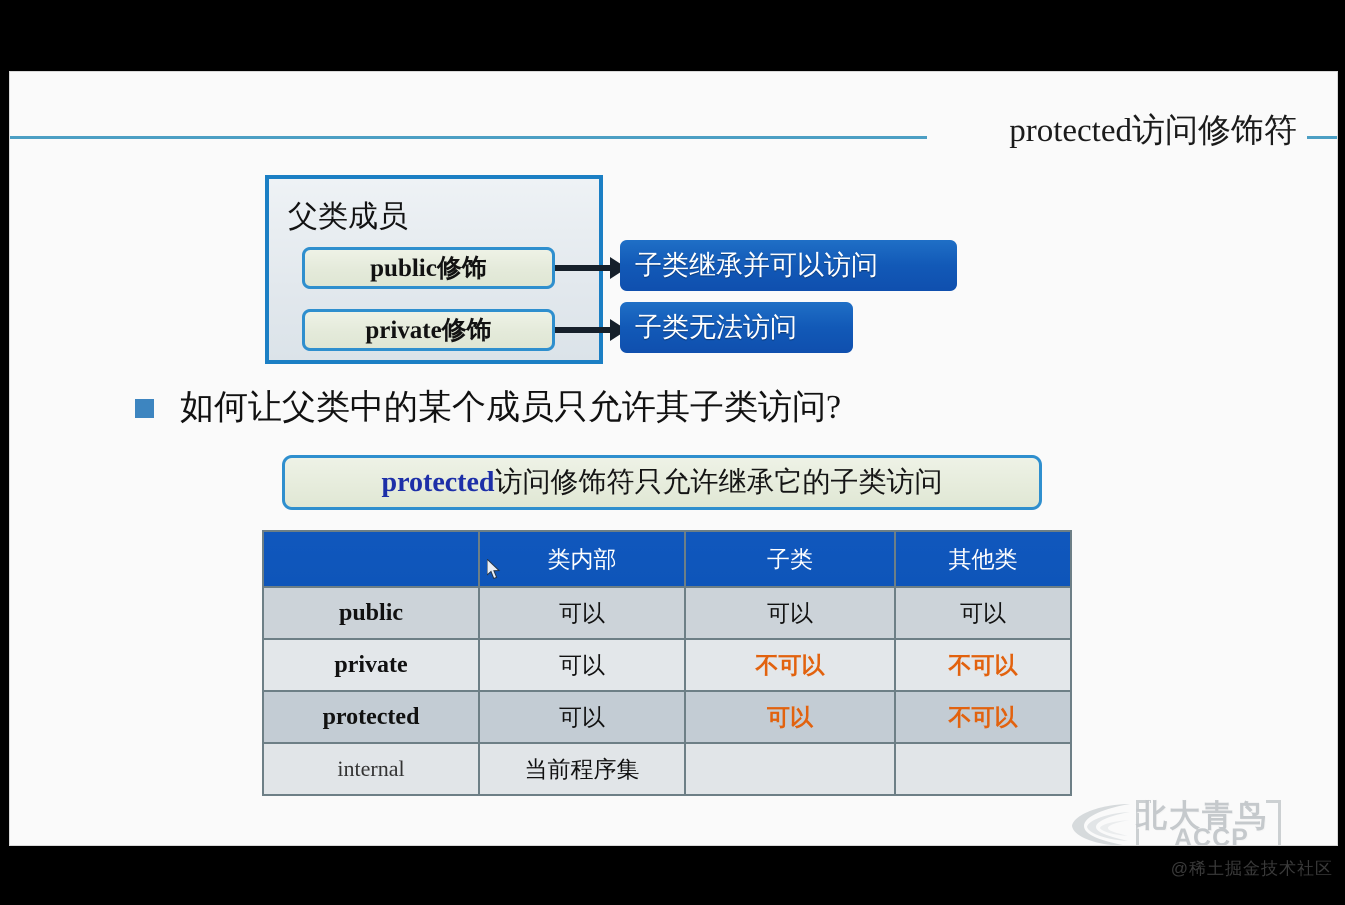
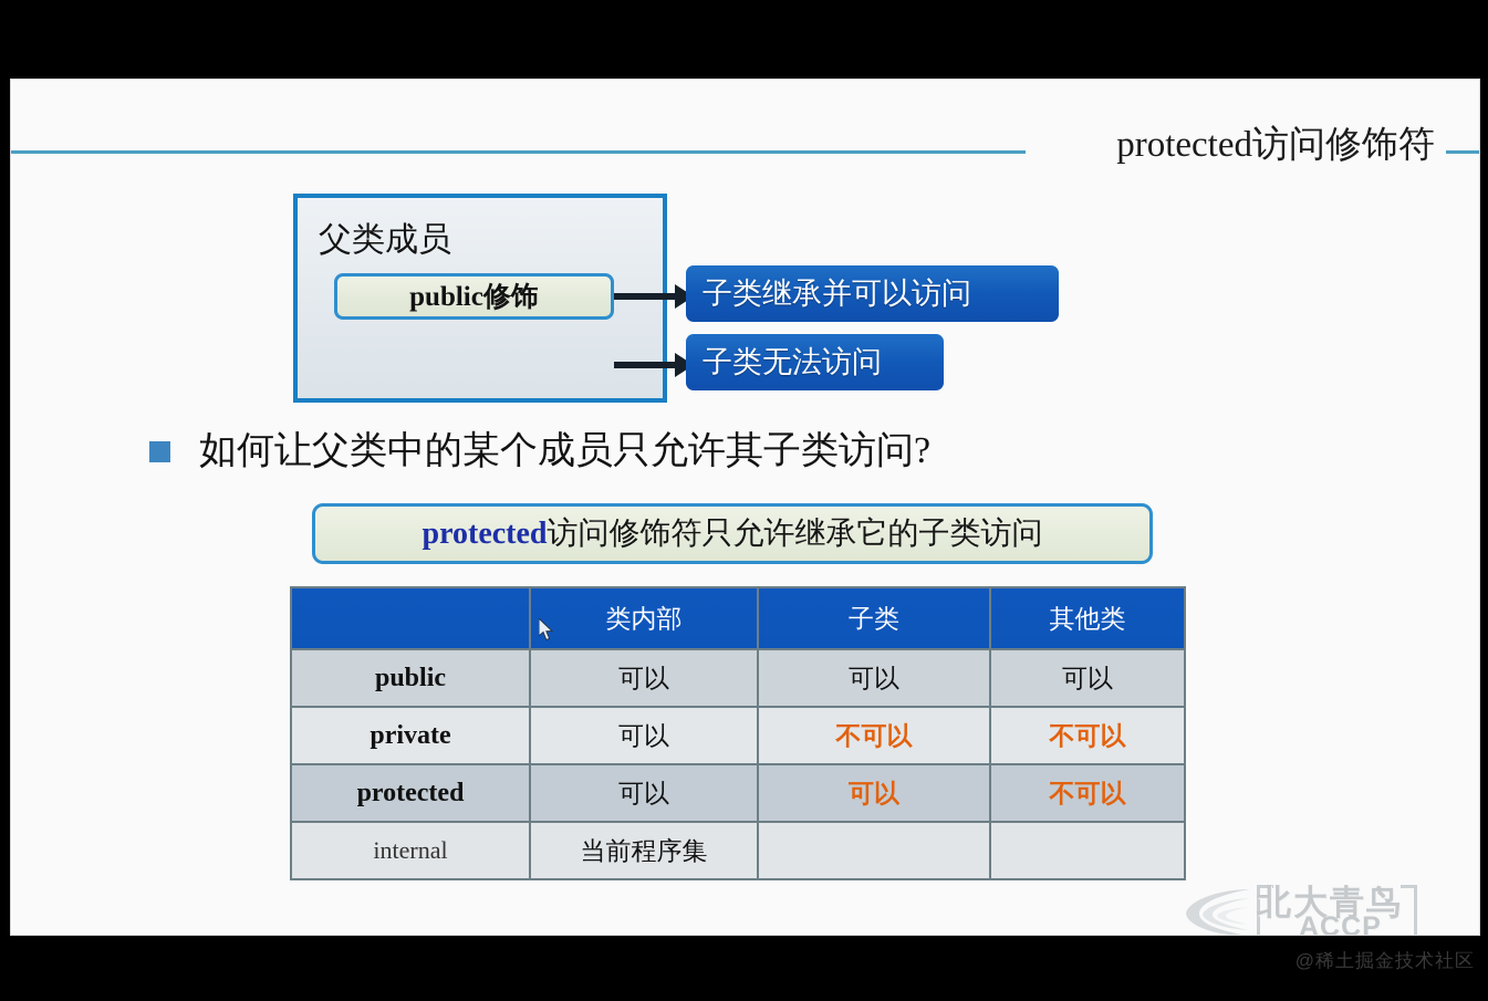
  protected访问修饰符
  父类成员
  public修饰
- private修饰
  子类继承并可以访问
  子类无法访问
  如何让父类中的某个成员只允许其子类访问?
  protected
  访问修饰符只允许继承它的子类访问
  	类内部	子类	其他类
  public	可以	可以	可以
  private	可以	不可以	不可以
  protected	可以	可以	不可以
  internal	当前程序集
  北大青鸟
  ACCP
  @稀土掘金技术社区
